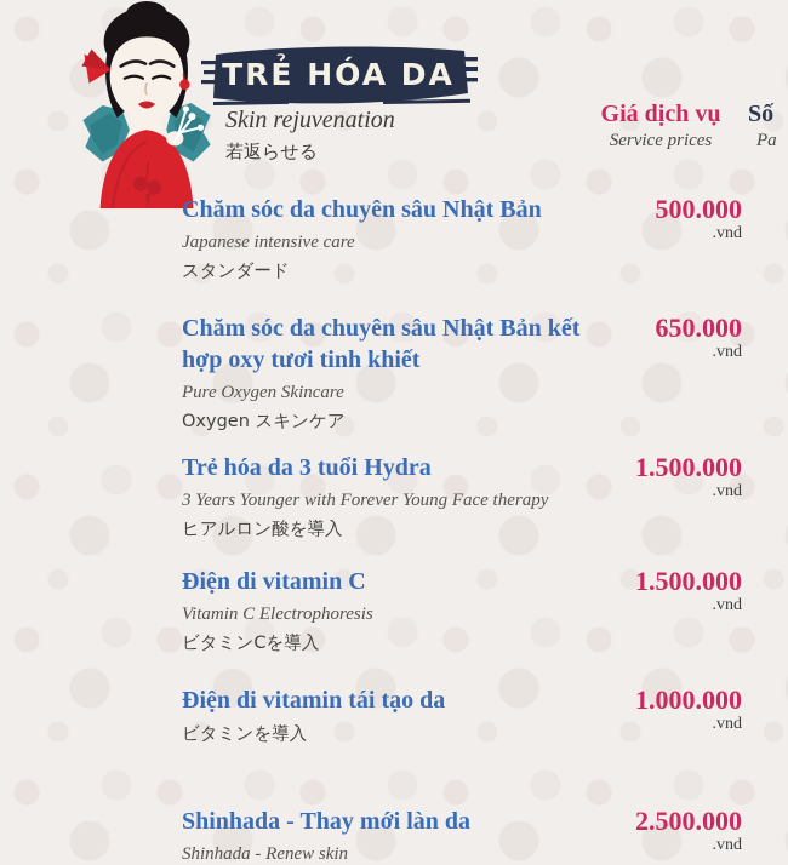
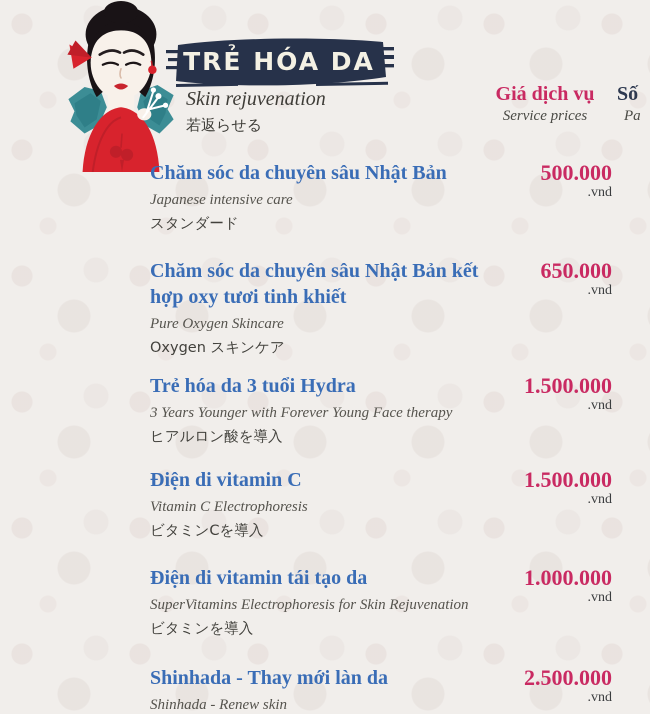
  TRẺ HÓA DA
  Skin rejuvenation
  若返らせる
  Giá dịch vụ
  Service prices
  Số
  Pa
  Chăm sóc da chuyên sâu Nhật Bản
  Japanese intensive care
  スタンダード
  500.000
  .vnd
  Chăm sóc da chuyên sâu Nhật Bản kết hợp oxy tươi tinh khiết
  Pure Oxygen Skincare
  Oxygen スキンケア
  650.000
  .vnd
  Trẻ hóa da 3 tuổi Hydra
  3 Years Younger with Forever Young Face therapy
  ヒアルロン酸を導入
  1.500.000
  .vnd
  Điện di vitamin C
  Vitamin C Electrophoresis
  ビタミンCを導入
  1.500.000
  .vnd
  Điện di vitamin tái tạo da
+ SuperVitamins Electrophoresis for Skin Rejuvenation
  ビタミンを導入
  1.000.000
  .vnd
  Shinhada - Thay mới làn da
  Shinhada - Renew skin
  2.500.000
  .vnd
